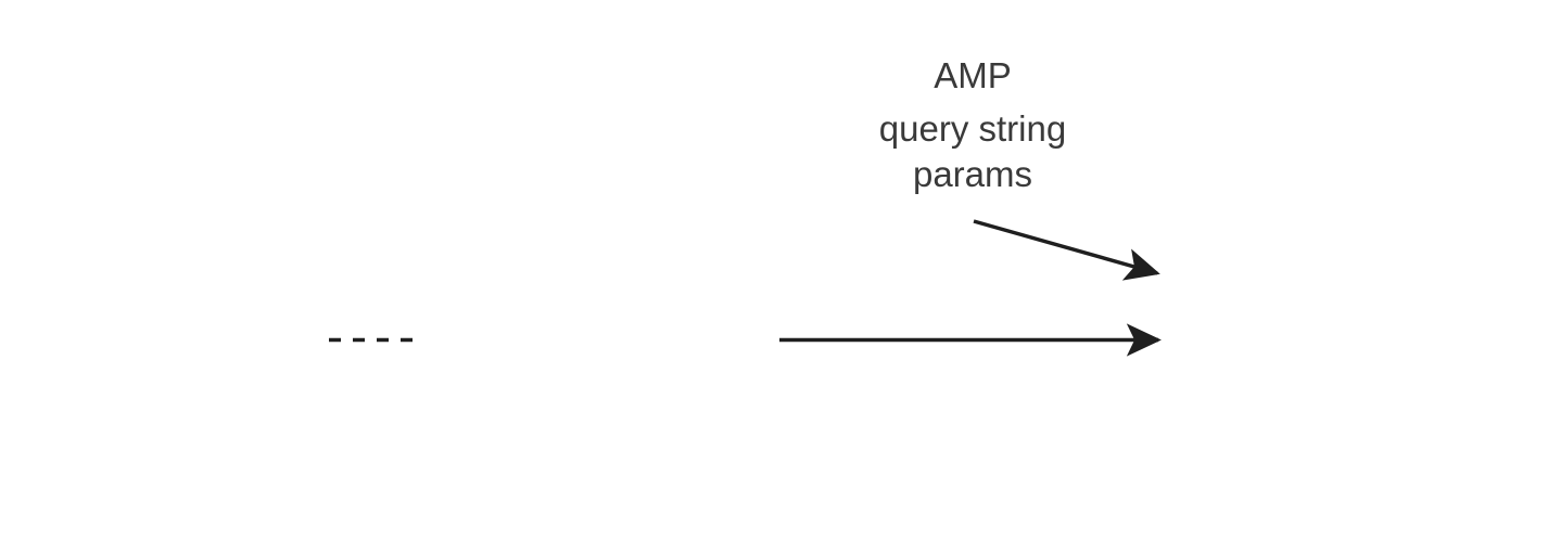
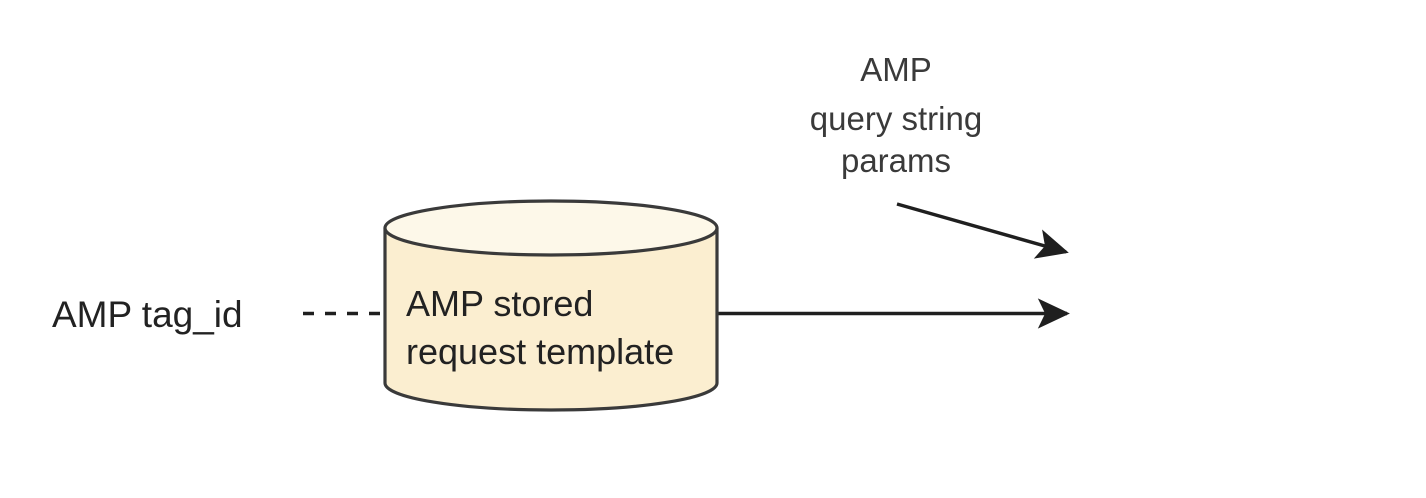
+ AMP tag_id
+ AMP stored
+ request template
  AMP
  query string
  params
